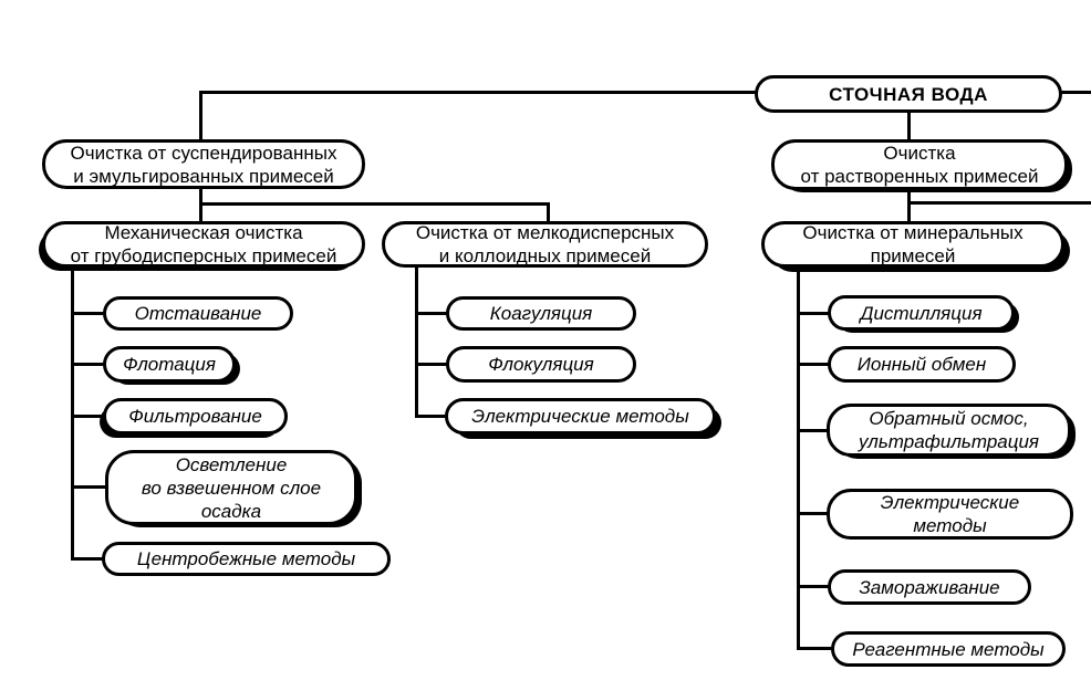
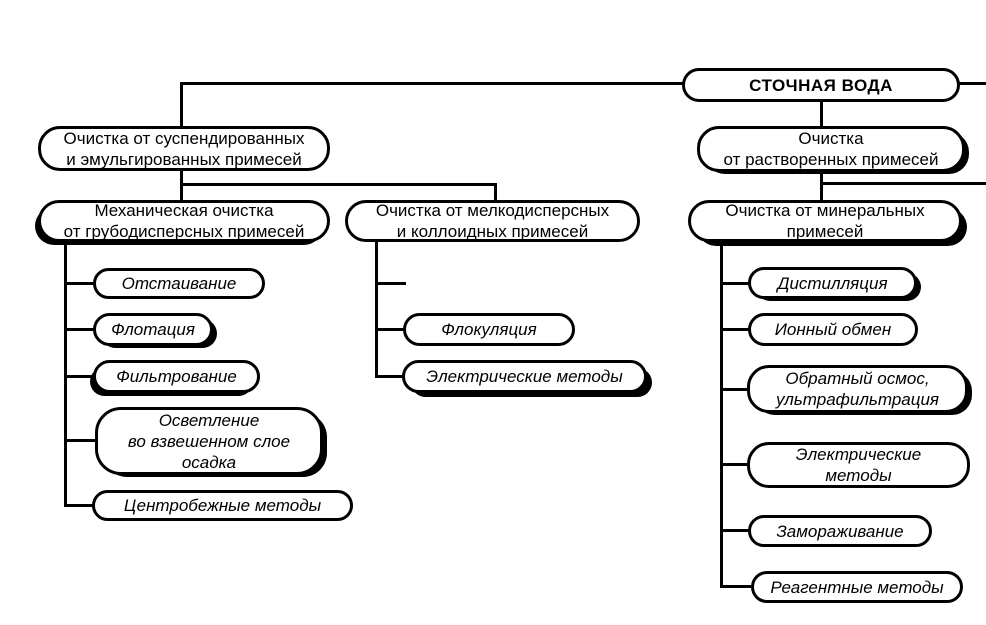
  СТОЧНАЯ ВОДА
  Очистка от суспендированных
  и эмульгированных примесей
  Очистка
  от растворенных примесей
  Механическая очистка
  от грубодисперсных примесей
  Очистка от мелкодисперсных
  и коллоидных примесей
  Очистка от минеральных
  примесей
  Отстаивание
  Флотация
  Фильтрование
  Осветление
  во взвешенном слое
  осадка
  Центробежные методы
- Коагуляция
  Флокуляция
  Электрические методы
  Дистилляция
  Ионный обмен
  Обратный осмос,
  ультрафильтрация
  Электрические
  методы
  Замораживание
  Реагентные методы
